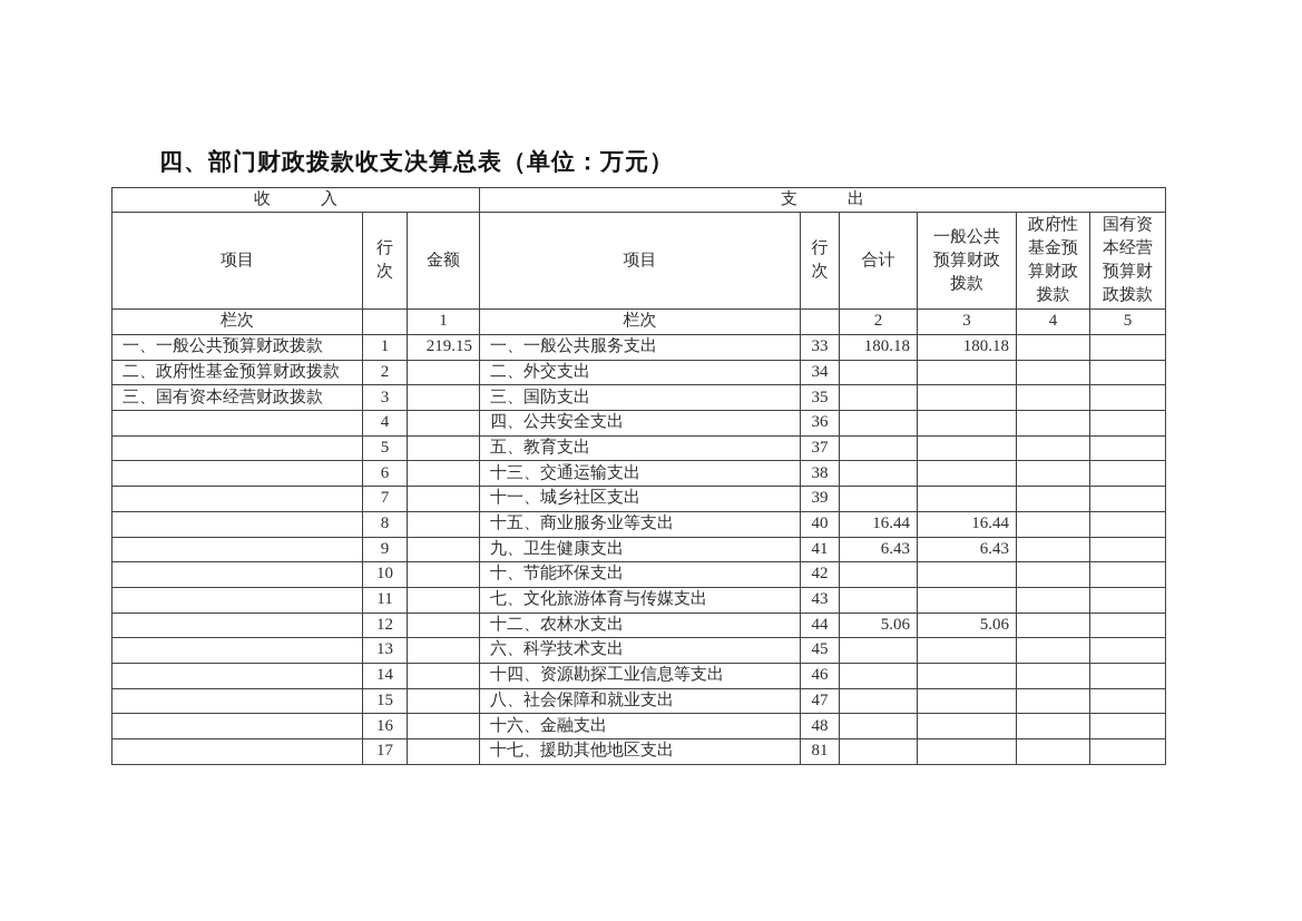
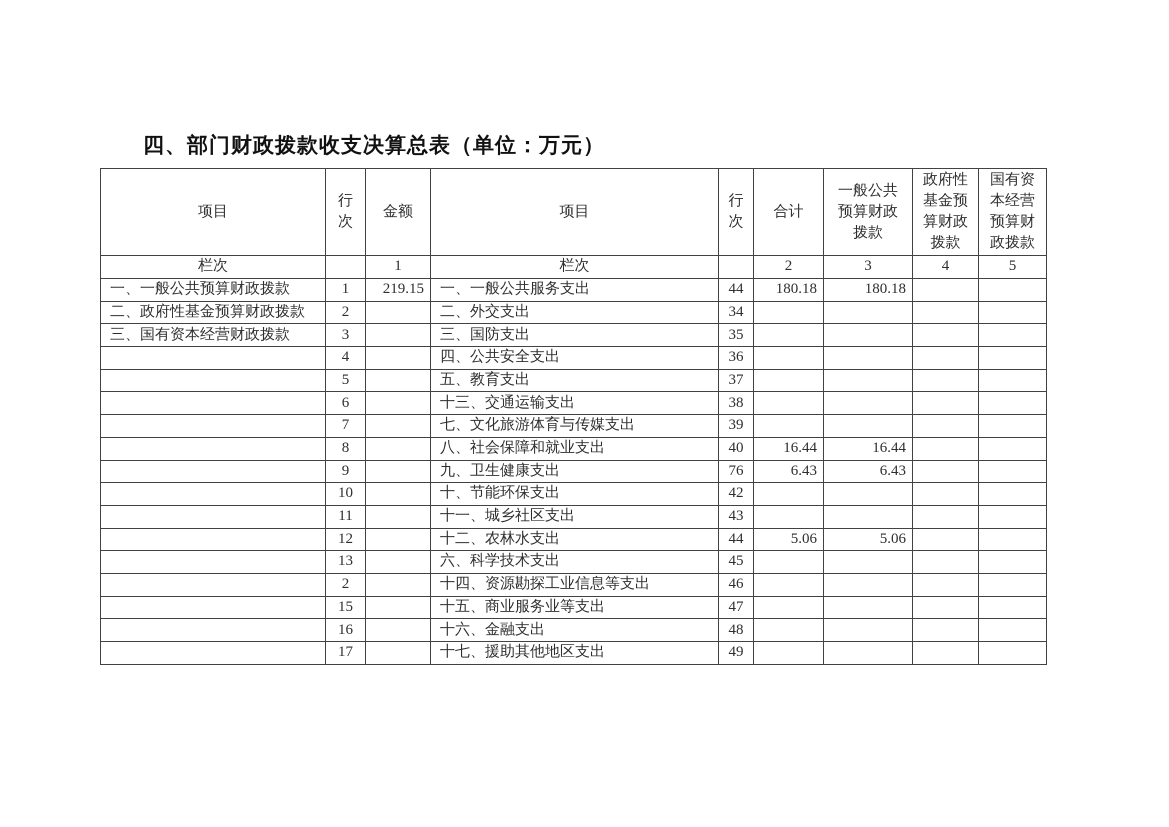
  四、部门财政拨款收支决算总表（单位：万元）
- 收 入	支 出
  项目	行次	金额	项目	行次	合计	一般公共预算财政拨款	政府性基金预算财政拨款	国有资本经营预算财政拨款
  栏次		1	栏次		2	3	4	5
- 一、一般公共预算财政拨款	1	219.15	一、一般公共服务支出	33	180.18	180.18
+ 一、一般公共预算财政拨款	1	219.15	一、一般公共服务支出	44	180.18	180.18
  二、政府性基金预算财政拨款	2		二、外交支出	34
  三、国有资本经营财政拨款	3		三、国防支出	35
  	4		四、公共安全支出	36
  	5		五、教育支出	37
  	6		十三、交通运输支出	38
- 	7		十一、城乡社区支出	39
+ 	7		七、文化旅游体育与传媒支出	39
- 	8		十五、商业服务业等支出	40	16.44	16.44
+ 	8		八、社会保障和就业支出	40	16.44	16.44
- 	9		九、卫生健康支出	41	6.43	6.43
+ 	9		九、卫生健康支出	76	6.43	6.43
  	10		十、节能环保支出	42
- 	11		七、文化旅游体育与传媒支出	43
+ 	11		十一、城乡社区支出	43
  	12		十二、农林水支出	44	5.06	5.06
  	13		六、科学技术支出	45
- 	14		十四、资源勘探工业信息等支出	46
+ 	2		十四、资源勘探工业信息等支出	46
- 	15		八、社会保障和就业支出	47
+ 	15		十五、商业服务业等支出	47
  	16		十六、金融支出	48
- 	17		十七、援助其他地区支出	81
+ 	17		十七、援助其他地区支出	49
